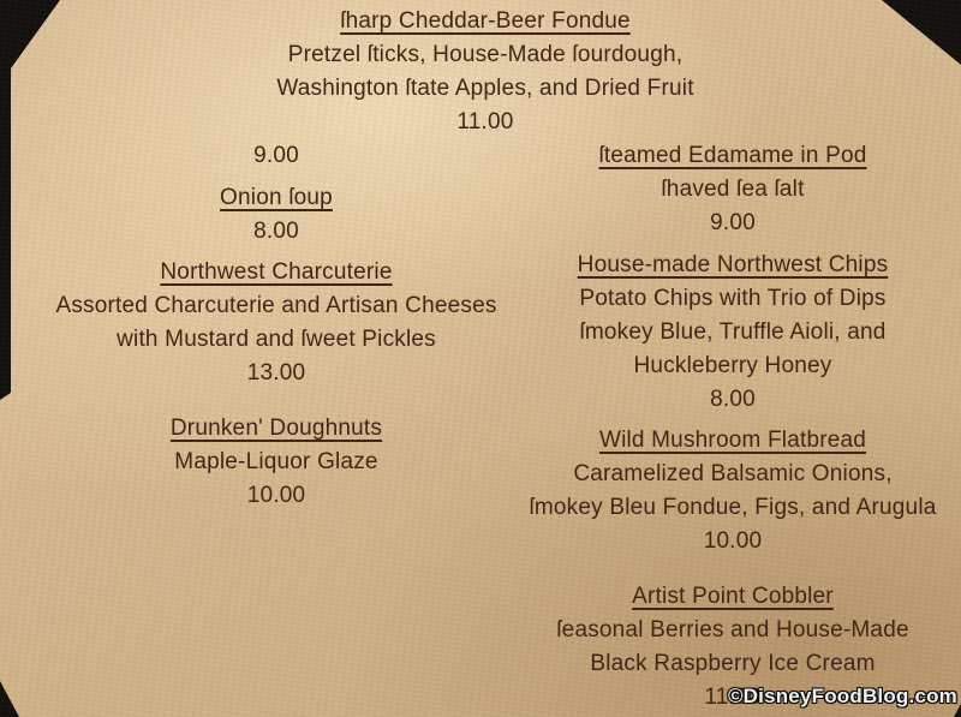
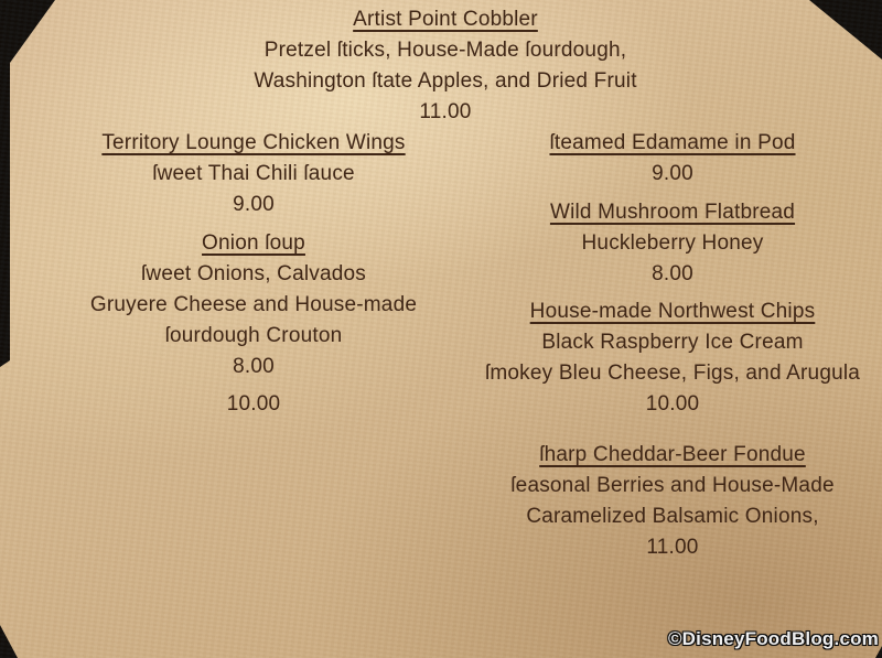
- ſharp Cheddar-Beer Fondue
+ Artist Point Cobbler
  Pretzel ſticks, House-Made ſourdough,
  Washington ſtate Apples, and Dried Fruit
  11.00
+ Territory Lounge Chicken Wings
+ ſweet Thai Chili ſauce
  9.00
  Onion ſoup
+ ſweet Onions, Calvados
+ Gruyere Cheese and House-made
+ ſourdough Crouton
  8.00
- Northwest Charcuterie
- Assorted Charcuterie and Artisan Cheeses
- with Mustard and ſweet Pickles
- 13.00
- Drunken' Doughnuts
- Maple-Liquor Glaze
  10.00
  ſteamed Edamame in Pod
- ſhaved ſea ſalt
  9.00
- House-made Northwest Chips
+ Wild Mushroom Flatbread
- Potato Chips with Trio of Dips
- ſmokey Blue, Truffle Aioli, and
  Huckleberry Honey
  8.00
- Wild Mushroom Flatbread
+ House-made Northwest Chips
- Caramelized Balsamic Onions,
+ Black Raspberry Ice Cream
- ſmokey Bleu Fondue, Figs, and Arugula
+ ſmokey Bleu Cheese, Figs, and Arugula
  10.00
- Artist Point Cobbler
+ ſharp Cheddar-Beer Fondue
  ſeasonal Berries and House-Made
- Black Raspberry Ice Cream
+ Caramelized Balsamic Onions,
  11.00
  ©DisneyFoodBlog.com
